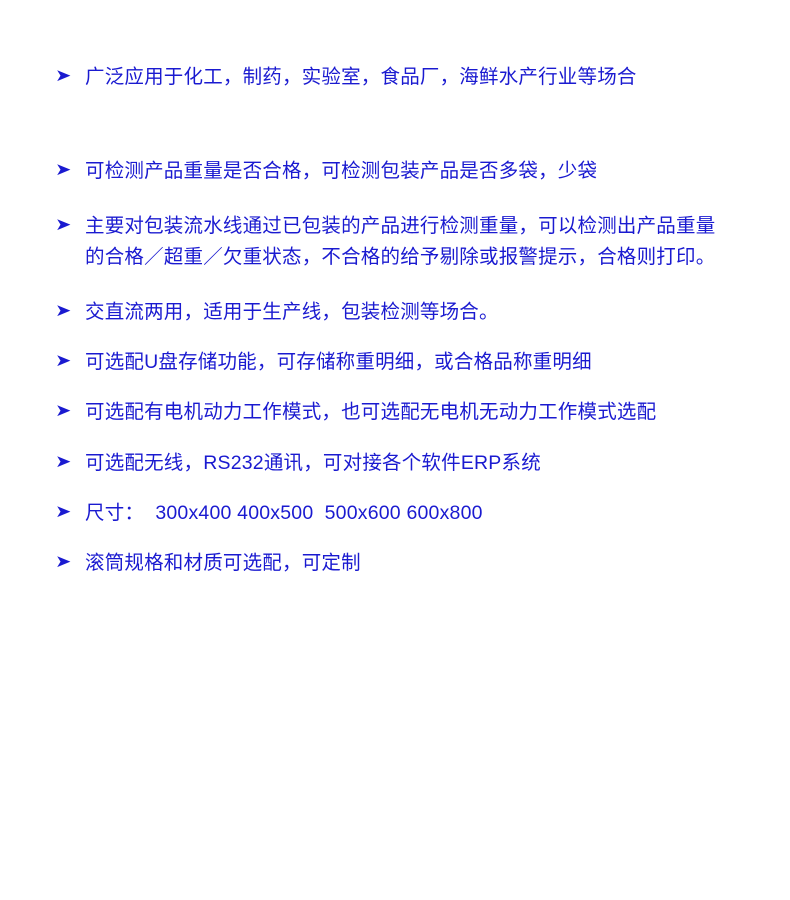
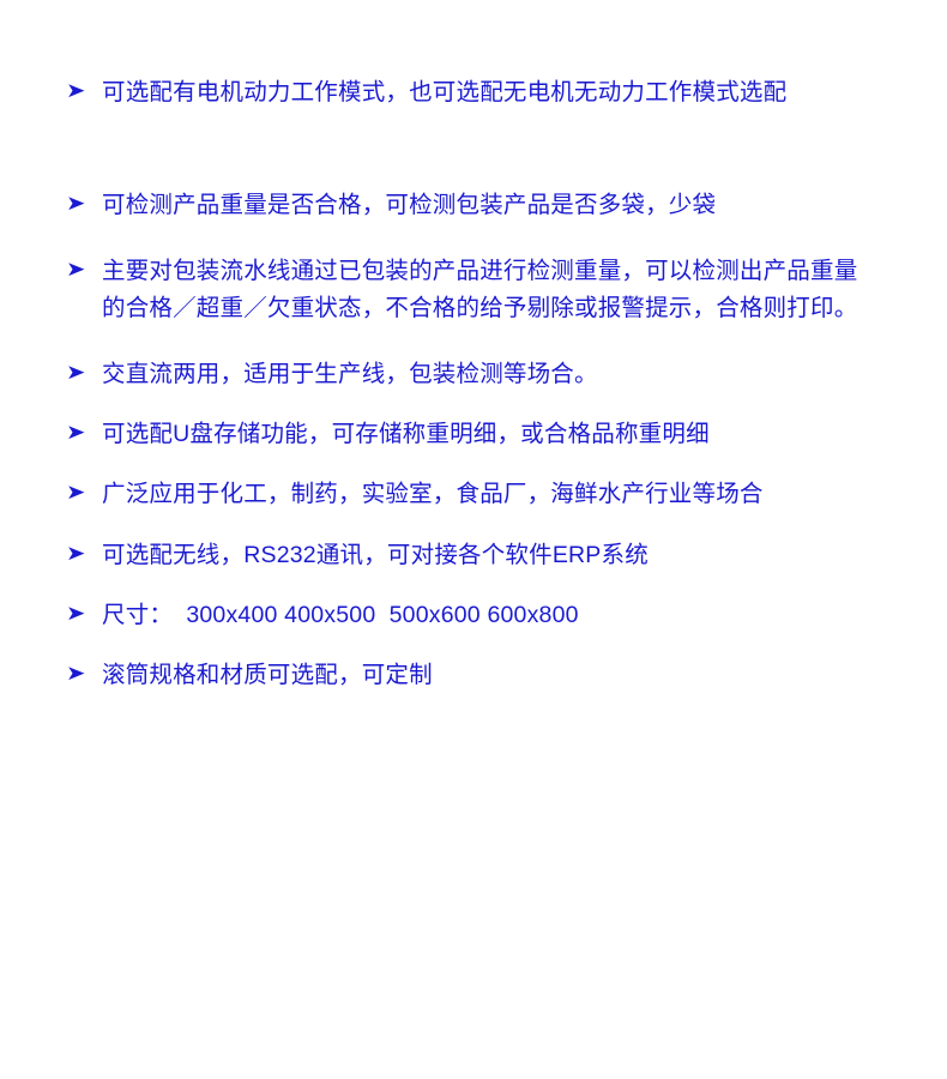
  ➤
- 广泛应用于化工，制药，实验室，食品厂，海鲜水产行业等场合
+ 可选配有电机动力工作模式，也可选配无电机无动力工作模式选配
  ➤
  可检测产品重量是否合格，可检测包装产品是否多袋，少袋
  ➤
  主要对包装流水线通过已包装的产品进行检测重量，可以检测出产品重量
  的合格／超重／欠重状态，不合格的给予剔除或报警提示，合格则打印。
  ➤
  交直流两用，适用于生产线，包装检测等场合。
  ➤
  可选配U盘存储功能，可存储称重明细，或合格品称重明细
  ➤
- 可选配有电机动力工作模式，也可选配无电机无动力工作模式选配
+ 广泛应用于化工，制药，实验室，食品厂，海鲜水产行业等场合
  ➤
  可选配无线，RS232通讯，可对接各个软件ERP系统
  ➤
  尺寸： 300x400 400x500 500x600 600x800
  ➤
  滚筒规格和材质可选配，可定制
